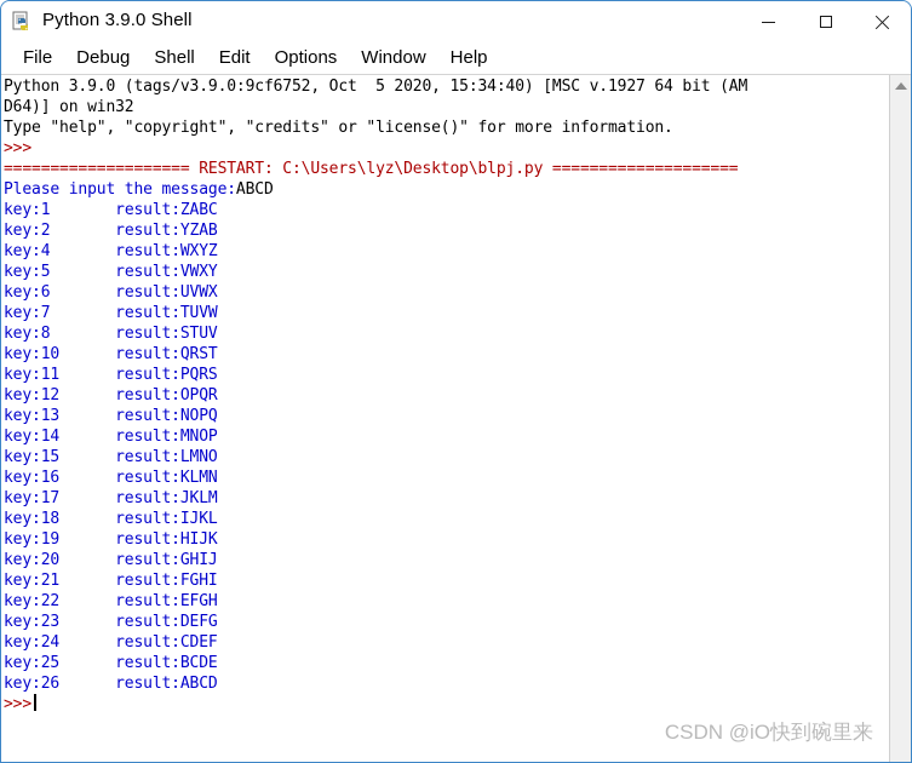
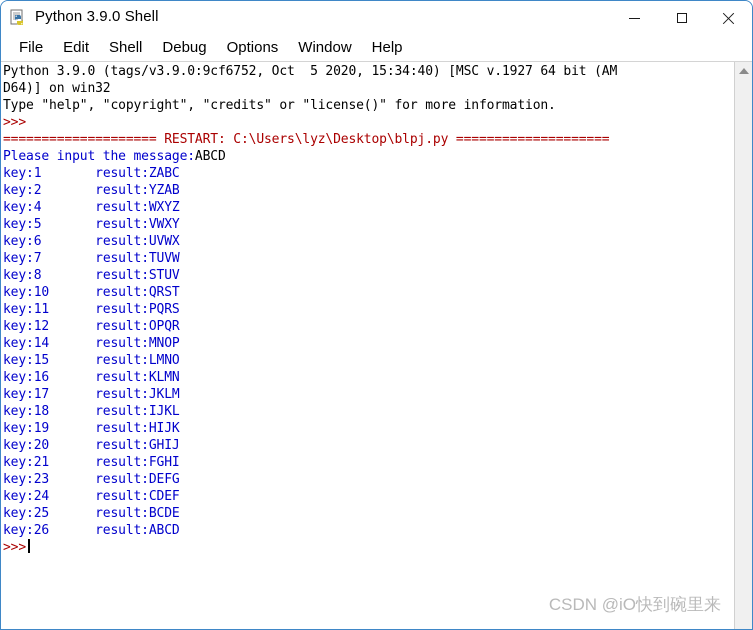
  Python 3.9.0 Shell
  File
- Debug
+ Edit
  Shell
- Edit
+ Debug
  Options
  Window
  Help
  Python 3.9.0 (tags/v3.9.0:9cf6752, Oct 5 2020, 15:34:40) [MSC v.1927 64 bit (AM
  D64)] on win32
  Type "help", "copyright", "credits" or "license()" for more information.
  >>>
  ==================== RESTART: C:\Users\lyz\Desktop\blpj.py ====================
  Please input the message:ABCD
  key:1 result:ZABC
  key:2 result:YZAB
  key:4 result:WXYZ
  key:5 result:VWXY
  key:6 result:UVWX
  key:7 result:TUVW
  key:8 result:STUV
  key:10 result:QRST
  key:11 result:PQRS
  key:12 result:OPQR
- key:13 result:NOPQ
  key:14 result:MNOP
  key:15 result:LMNO
  key:16 result:KLMN
  key:17 result:JKLM
  key:18 result:IJKL
  key:19 result:HIJK
  key:20 result:GHIJ
  key:21 result:FGHI
- key:22 result:EFGH
  key:23 result:DEFG
  key:24 result:CDEF
  key:25 result:BCDE
  key:26 result:ABCD
  >>>
  CSDN @iO快到碗里来
